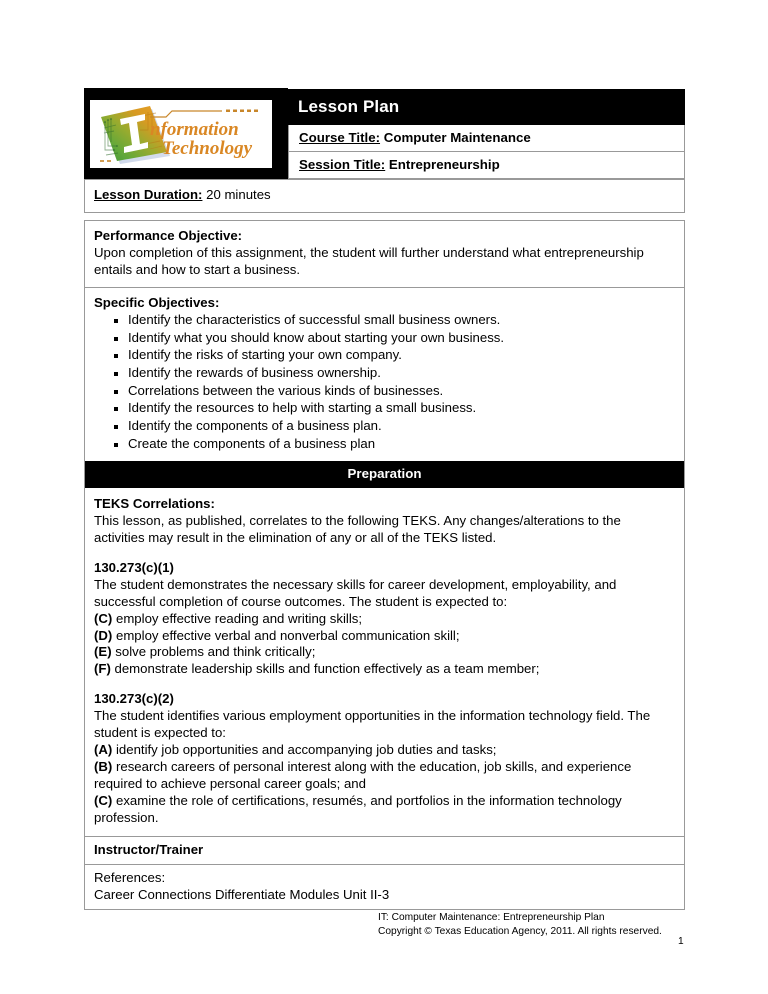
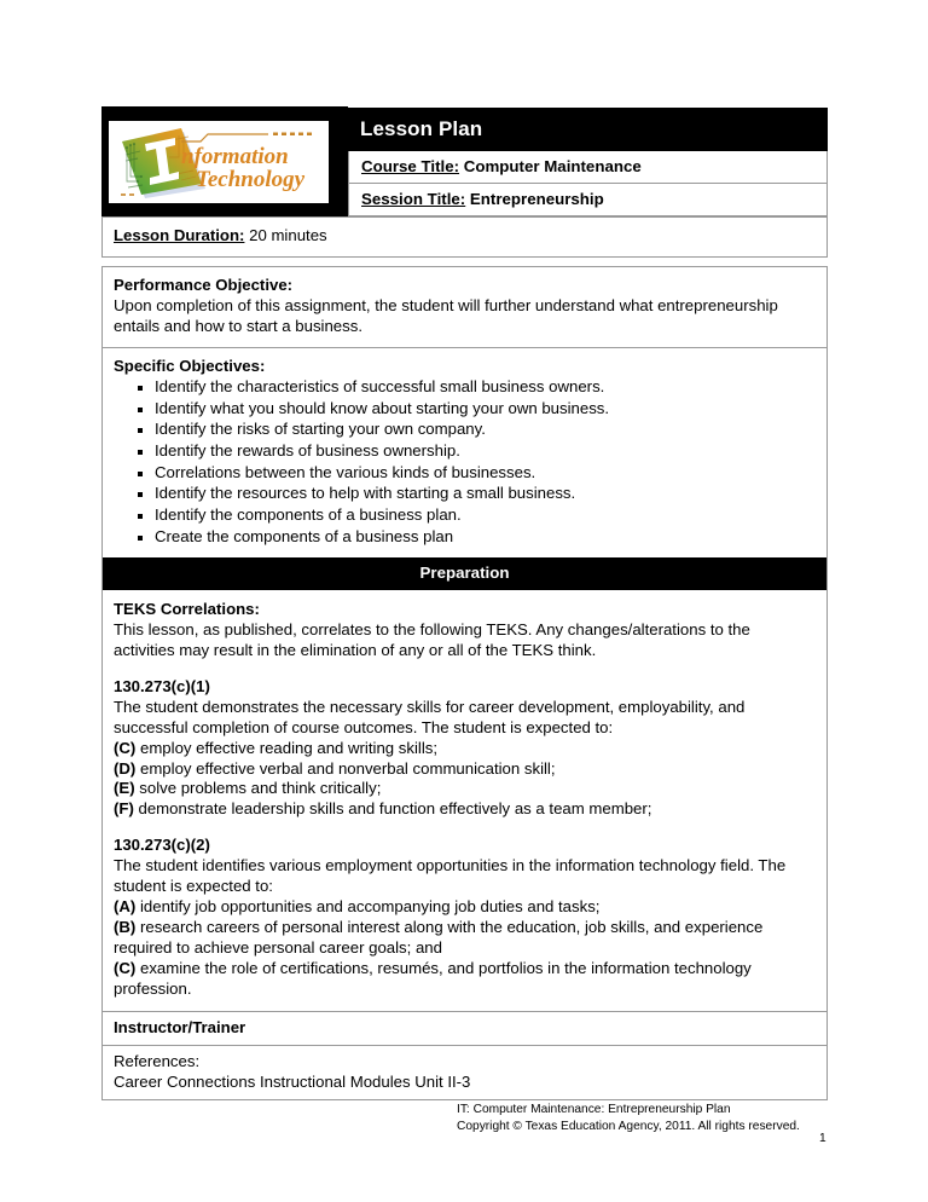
  nformation Technology	Lesson Plan Course Title: Computer Maintenance Session Title: Entrepreneurship
  Lesson Duration: 20 minutes
  Performance Objective: Upon completion of this assignment, the student will further understand what entrepreneurship entails and how to start a business.
  Specific Objectives: Identify the characteristics of successful small business owners. Identify what you should know about starting your own business. Identify the risks of starting your own company. Identify the rewards of business ownership. Correlations between the various kinds of businesses. Identify the resources to help with starting a small business. Identify the components of a business plan. Create the components of a business plan
  Preparation
- TEKS Correlations: This lesson, as published, correlates to the following TEKS. Any changes/alterations to the activities may result in the elimination of any or all of the TEKS listed. 130.273(c)(1) The student demonstrates the necessary skills for career development, employability, and successful completion of course outcomes. The student is expected to: (C) employ effective reading and writing skills; (D) employ effective verbal and nonverbal communication skill; (E) solve problems and think critically; (F) demonstrate leadership skills and function effectively as a team member; 130.273(c)(2) The student identifies various employment opportunities in the information technology field. The student is expected to: (A) identify job opportunities and accompanying job duties and tasks; (B) research careers of personal interest along with the education, job skills, and experience required to achieve personal career goals; and (C) examine the role of certifications, resumés, and portfolios in the information technology profession.
+ TEKS Correlations: This lesson, as published, correlates to the following TEKS. Any changes/alterations to the activities may result in the elimination of any or all of the TEKS think. 130.273(c)(1) The student demonstrates the necessary skills for career development, employability, and successful completion of course outcomes. The student is expected to: (C) employ effective reading and writing skills; (D) employ effective verbal and nonverbal communication skill; (E) solve problems and think critically; (F) demonstrate leadership skills and function effectively as a team member; 130.273(c)(2) The student identifies various employment opportunities in the information technology field. The student is expected to: (A) identify job opportunities and accompanying job duties and tasks; (B) research careers of personal interest along with the education, job skills, and experience required to achieve personal career goals; and (C) examine the role of certifications, resumés, and portfolios in the information technology profession.
  Instructor/Trainer
- References: Career Connections Differentiate Modules Unit II-3
+ References: Career Connections Instructional Modules Unit II-3
  IT: Computer Maintenance: Entrepreneurship Plan
  Copyright © Texas Education Agency, 2011. All rights reserved.
  1
